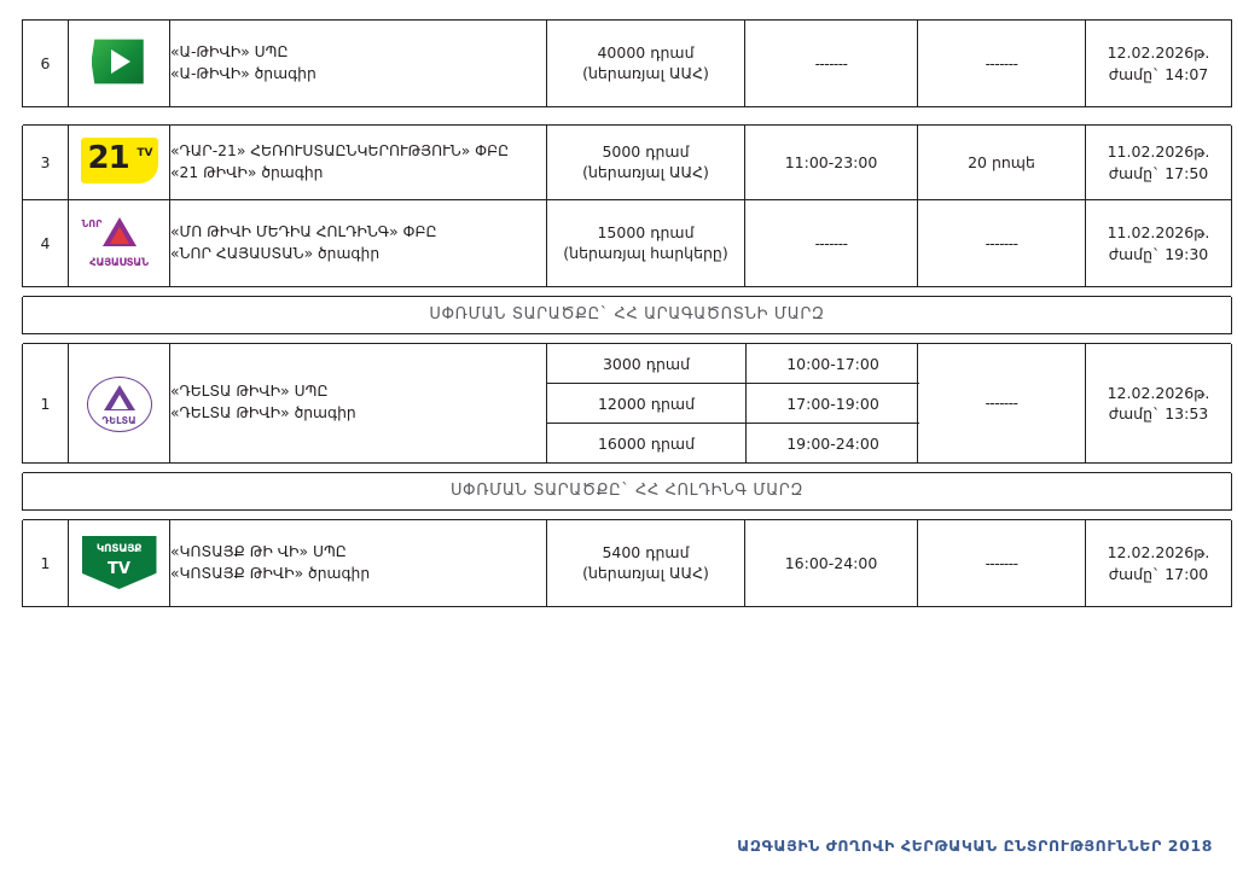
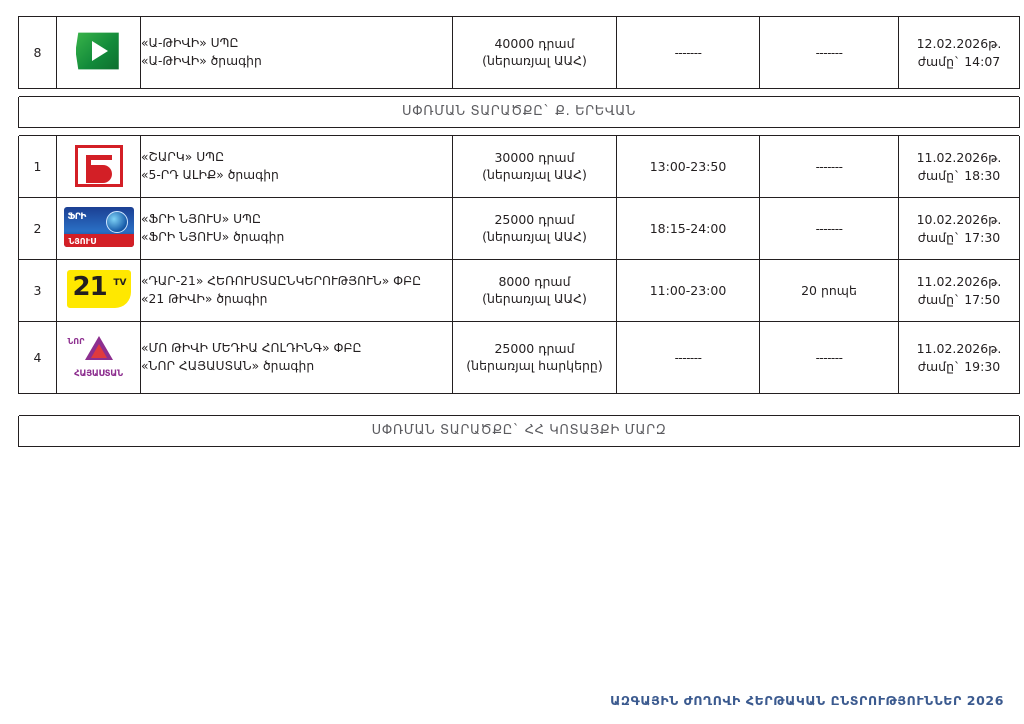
- 6		«Ա-ԹԻՎԻ» ՍՊԸ «Ա-ԹԻՎԻ» ծրագիր	40000 դրամ (ներառյալ ԱԱՀ)	-------	-------	12.02.2026թ. ժամը` 14:07
+ 8		«Ա-ԹԻՎԻ» ՍՊԸ «Ա-ԹԻՎԻ» ծրագիր	40000 դրամ (ներառյալ ԱԱՀ)	-------	-------	12.02.2026թ. ժամը` 14:07
+ ՍՓՌՄԱՆ ՏԱՐԱԾՔԸ` Ք. ԵՐԵՎԱՆ
+ 1		«ՇԱՐԿ» ՍՊԸ «5-ՐԴ ԱԼԻՔ» ծրագիր	30000 դրամ (ներառյալ ԱԱՀ)	13:00-23:50	-------	11.02.2026թ. ժամը` 18:30
+ 2	ՖՐԻ ՆՅՈՒՍ	«ՖՐԻ ՆՅՈՒՍ» ՍՊԸ «ՖՐԻ ՆՅՈՒՍ» ծրագիր	25000 դրամ (ներառյալ ԱԱՀ)	18:15-24:00	-------	10.02.2026թ. ժամը` 17:30
- 3	21 TV	«ԴԱՐ-21» ՀԵՌՈՒՍՏԱԸՆԿԵՐՈՒԹՅՈՒՆ» ՓԲԸ «21 ԹԻՎԻ» ծրագիր	5000 դրամ (ներառյալ ԱԱՀ)	11:00-23:00	20 րոպե	11.02.2026թ. ժամը` 17:50
+ 3	21 TV	«ԴԱՐ-21» ՀԵՌՈՒՍՏԱԸՆԿԵՐՈՒԹՅՈՒՆ» ՓԲԸ «21 ԹԻՎԻ» ծրագիր	8000 դրամ (ներառյալ ԱԱՀ)	11:00-23:00	20 րոպե	11.02.2026թ. ժամը` 17:50
- 4	ՆՈՐ ՀԱՅԱՍՏԱՆ	«ՄՈ ԹԻՎԻ ՄԵԴԻԱ ՀՈԼԴԻՆԳ» ՓԲԸ «ՆՈՐ ՀԱՅԱՍՏԱՆ» ծրագիր	15000 դրամ (ներառյալ հարկերը)	-------	-------	11.02.2026թ. ժամը` 19:30
+ 4	ՆՈՐ ՀԱՅԱՍՏԱՆ	«ՄՈ ԹԻՎԻ ՄԵԴԻԱ ՀՈԼԴԻՆԳ» ՓԲԸ «ՆՈՐ ՀԱՅԱՍՏԱՆ» ծրագիր	25000 դրամ (ներառյալ հարկերը)	-------	-------	11.02.2026թ. ժամը` 19:30
- ՍՓՌՄԱՆ ՏԱՐԱԾՔԸ` ՀՀ ԱՐԱԳԱԾՈՏՆԻ ՄԱՐԶ
- 1	ԴԵԼՏԱ	«ԴԵԼՏԱ ԹԻՎԻ» ՍՊԸ «ԴԵԼՏԱ ԹԻՎԻ» ծրագիր
- 3000 դրամ	10:00-17:00
- 12000 դրամ	17:00-19:00
- 16000 դրամ	19:00-24:00
- 				-------	12.02.2026թ. ժամը` 13:53
- ՍՓՌՄԱՆ ՏԱՐԱԾՔԸ` ՀՀ ՀՈԼԴԻՆԳ ՄԱՐԶ
+ ՍՓՌՄԱՆ ՏԱՐԱԾՔԸ` ՀՀ ԿՈՏԱՅՔԻ ՄԱՐԶ
- 1	ԿՈՏԱՅՔ TV	«ԿՈՏԱՅՔ ԹԻ ՎԻ» ՍՊԸ «ԿՈՏԱՅՔ ԹԻՎԻ» ծրագիր	5400 դրամ (ներառյալ ԱԱՀ)	16:00-24:00	-------	12.02.2026թ. ժամը` 17:00
- ԱԶԳԱՅԻՆ ԺՈՂՈՎԻ ՀԵՐԹԱԿԱՆ ԸՆՏՐՈՒԹՅՈՒՆՆԵՐ 2018
+ ԱԶԳԱՅԻՆ ԺՈՂՈՎԻ ՀԵՐԹԱԿԱՆ ԸՆՏՐՈՒԹՅՈՒՆՆԵՐ 2026
